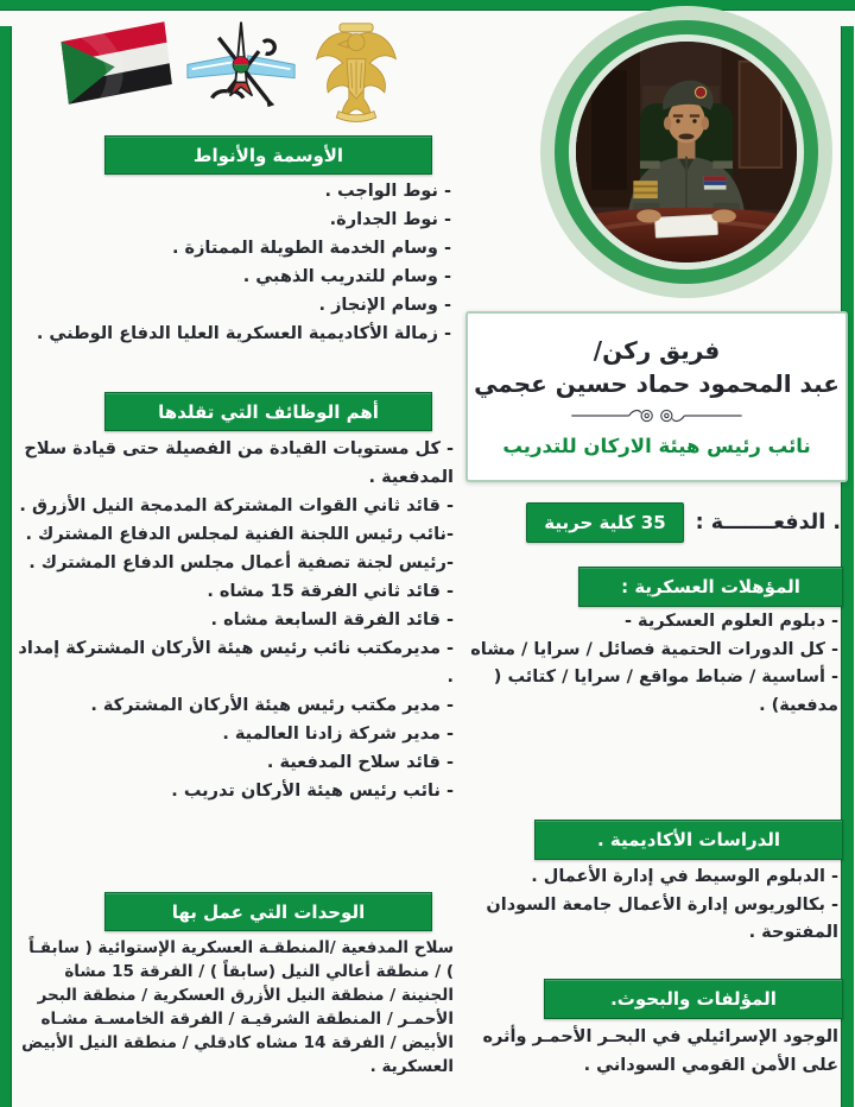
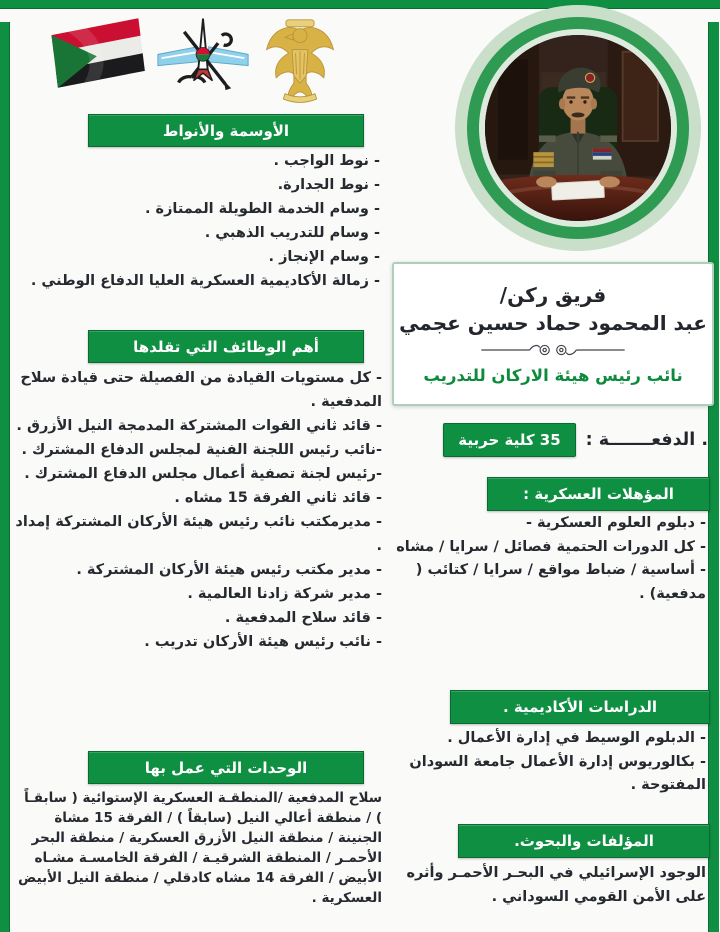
  فريق ركن/
  عبد المحمود حماد حسين عجمي
  نائب رئيس هيئة الاركان للتدريب
  . الدفعـــــــة :
  35 كلية حربية
  الأوسمة والأنواط
  - نوط الواجب .
  - نوط الجدارة.
  - وسام الخدمة الطويلة الممتازة .
  - وسام للتدريب الذهبي .
  - وسام الإنجاز .
  - زمالة الأكاديمية العسكرية العليا الدفاع الوطني .
  أهم الوظائف التي تقلدها
  - كل مستويات القيادة من الفصيلة حتى قيادة سلاح المدفعية .
  - قائد ثاني القوات المشتركة المدمجة النيل الأزرق .
  -نائب رئيس اللجنة الفنية لمجلس الدفاع المشترك .
  -رئيس لجنة تصفية أعمال مجلس الدفاع المشترك .
  - قائد ثاني الفرقة 15 مشاه .
- - قائد الفرقة السابعة مشاه .
  - مديرمكتب نائب رئيس هيئة الأركان المشتركة إمداد .
  - مدير مكتب رئيس هيئة الأركان المشتركة .
  - مدير شركة زادنا العالمية .
  - قائد سلاح المدفعية .
  - نائب رئيس هيئة الأركان تدريب .
  الوحدات التي عمل بها
  سلاح المدفعية /المنطقـة العسكرية الإستوائية ( سابقـاً ) / منطقة أعالي النيل (سابقاً ) / الفرقة 15 مشاة الجنينة / منطقة النيل الأزرق العسكرية / منطقة البحر الأحمـر / المنطقة الشرقيـة / الفرقة الخامسـة مشـاه الأبيض / الفرقة 14 مشاه كادقلي / منطقة النيل الأبيض العسكرية .
  المؤهلات العسكرية :
  - دبلوم العلوم العسكرية -
  - كل الدورات الحتمية فصائل / سرايا / مشاه
  - أساسية / ضباط مواقع / سرايا / كتائب ( مدفعية) .
  الدراسات الأكاديمية .
  - الدبلوم الوسيط في إدارة الأعمال .
  - بكالوريوس إدارة الأعمال جامعة السودان المفتوحة .
  المؤلفات والبحوث.
  الوجود الإسرائيلي في البحـر الأحمـر وأثره على الأمن القومي السوداني .
